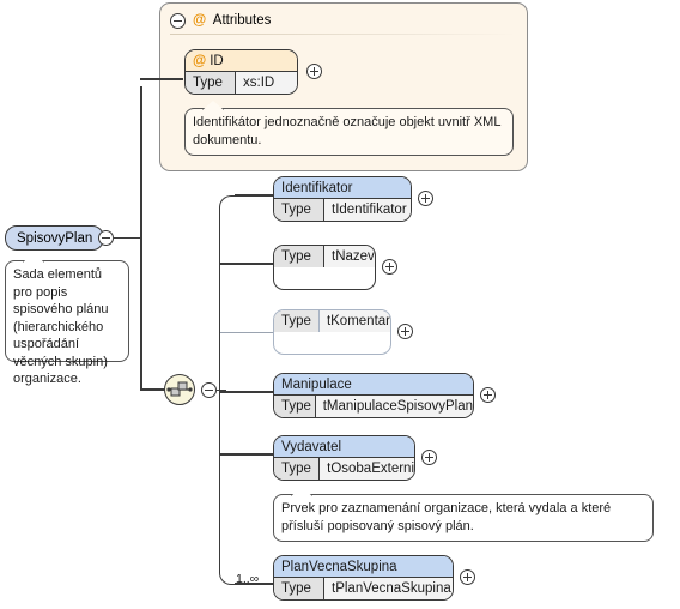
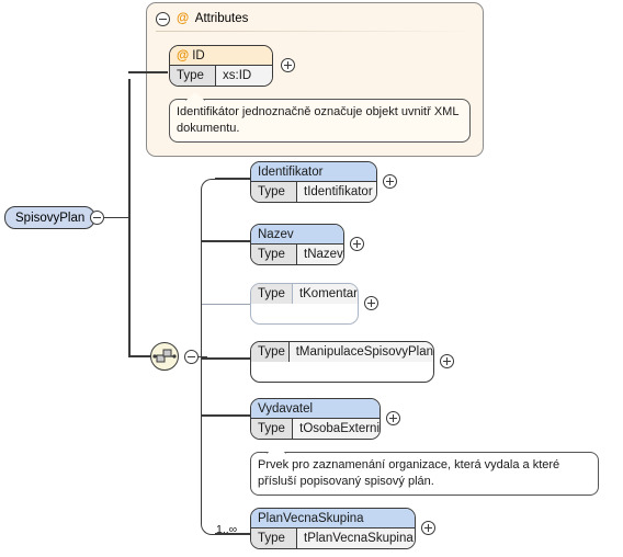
  @ Attributes
  @ ID
  Type
  xs:ID
  Identifikátor jednoznačně označuje objekt uvnitř XML dokumentu.
  SpisovyPlan
- Sada elementů pro popis spisového plánu (hierarchického uspořádání věcných skupin) organizace.
  Identifikator
  Type
  tIdentifikator
+ Nazev
  Type
  tNazev
  Type
  tKomentar
- Manipulace
  Type
  tManipulaceSpisovyPlan
  Vydavatel
  Type
  tOsobaExterni
  Prvek pro zaznamenání organizace, která vydala a které přísluší popisovaný spisový plán.
  1..∞
  PlanVecnaSkupina
  Type
  tPlanVecnaSkupina
